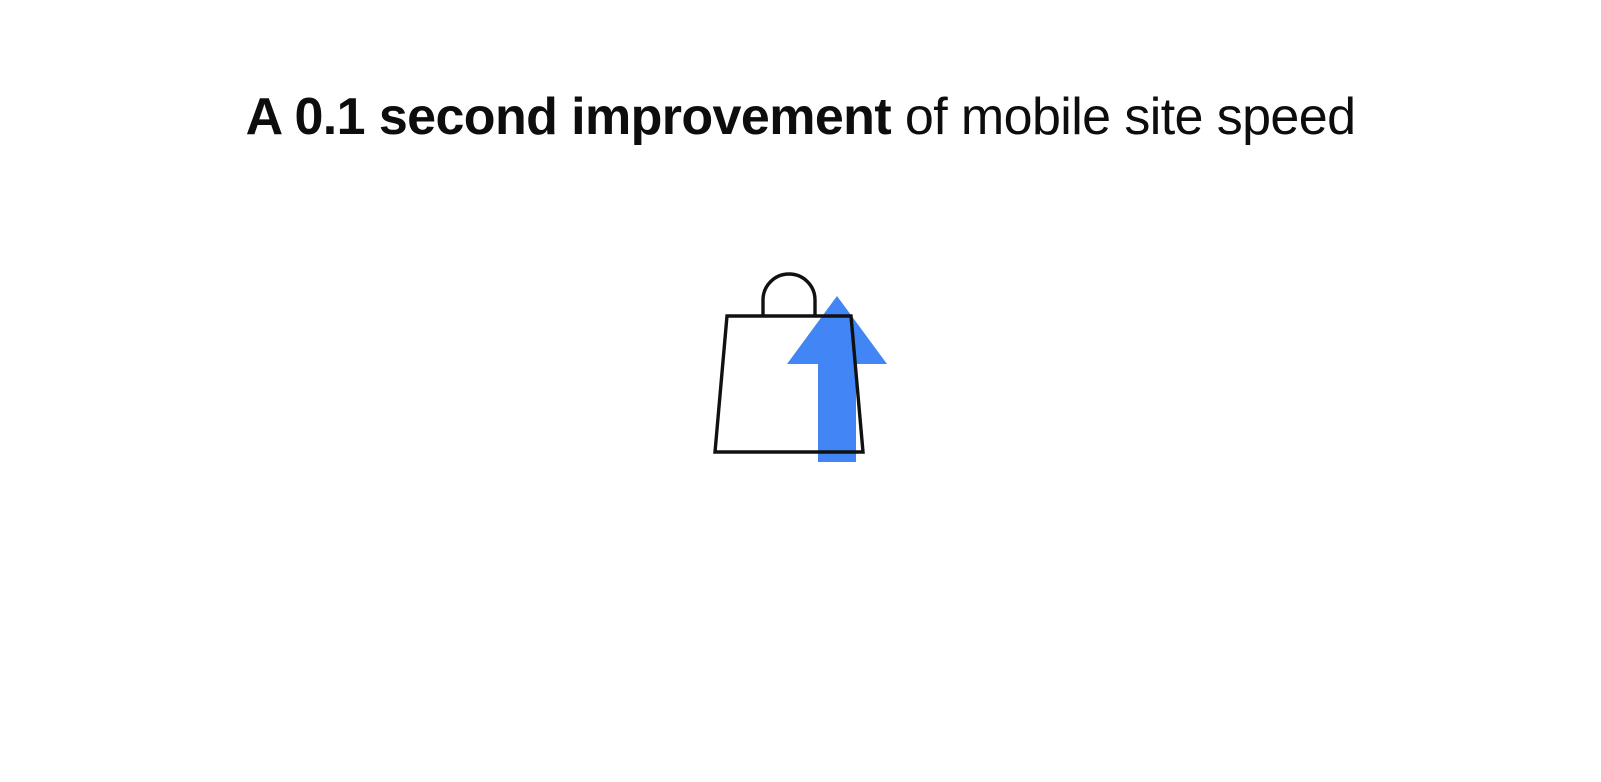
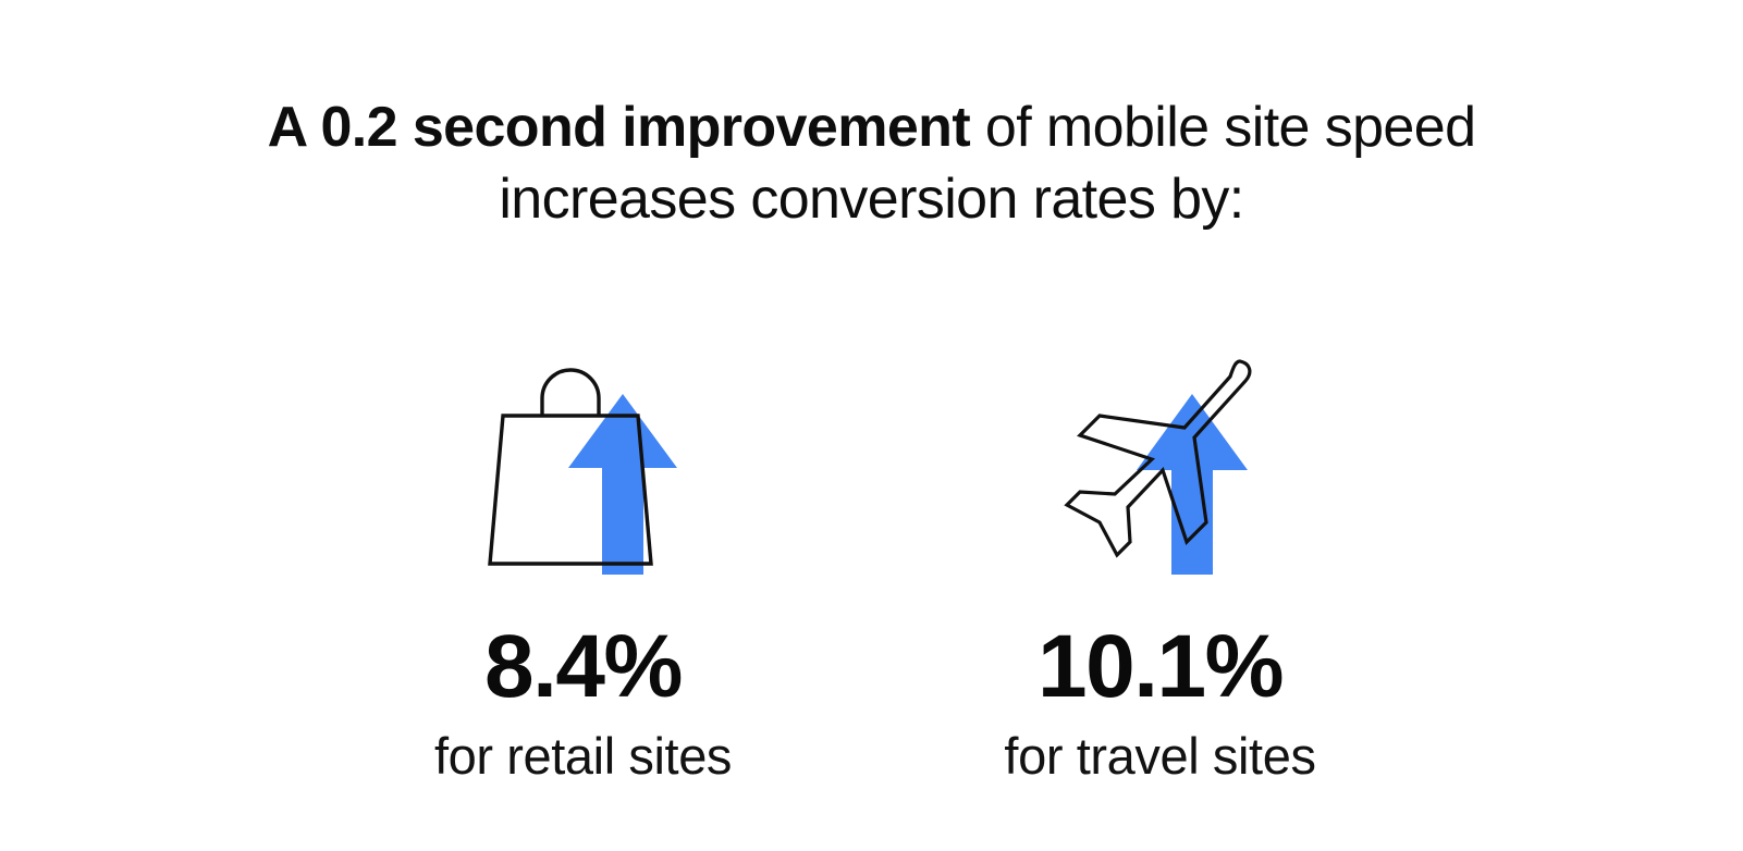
- A 0.1 second improvement of mobile site speed
+ A 0.2 second improvement of mobile site speed
+ increases conversion rates by:
+ 8.4%
+ for retail sites
+ 10.1%
+ for travel sites
